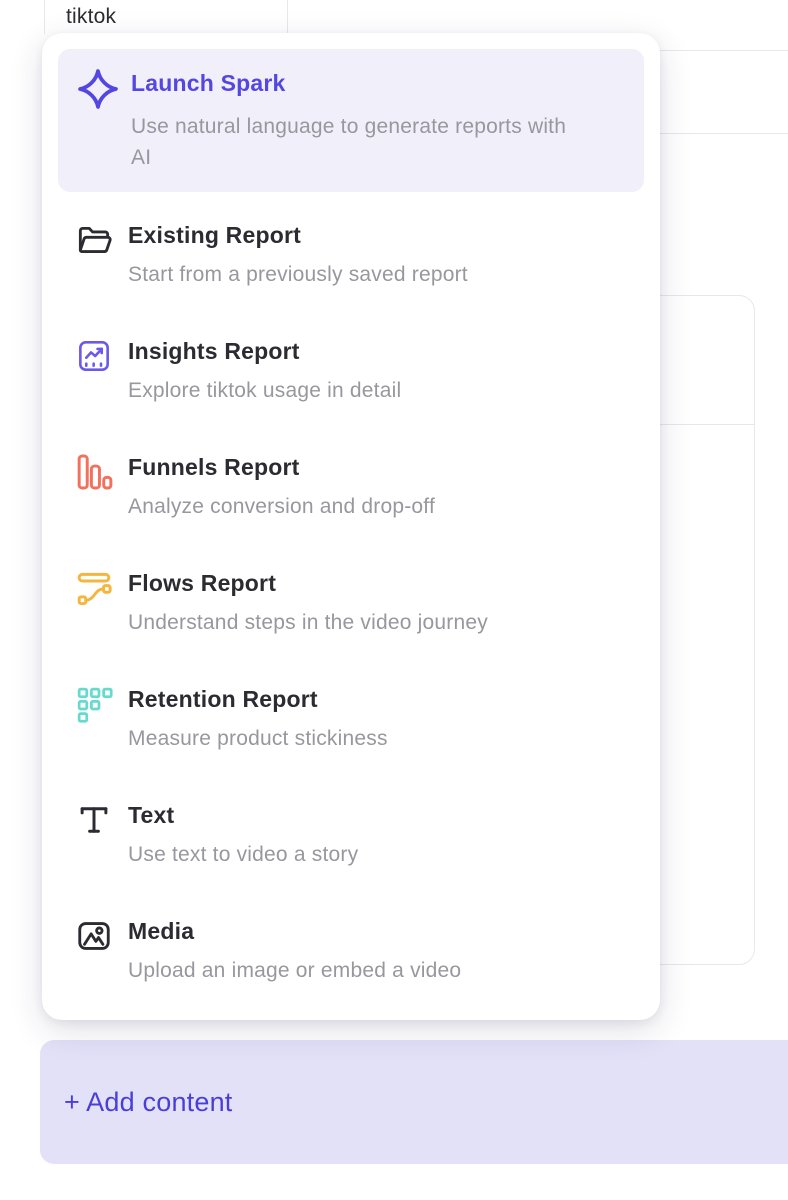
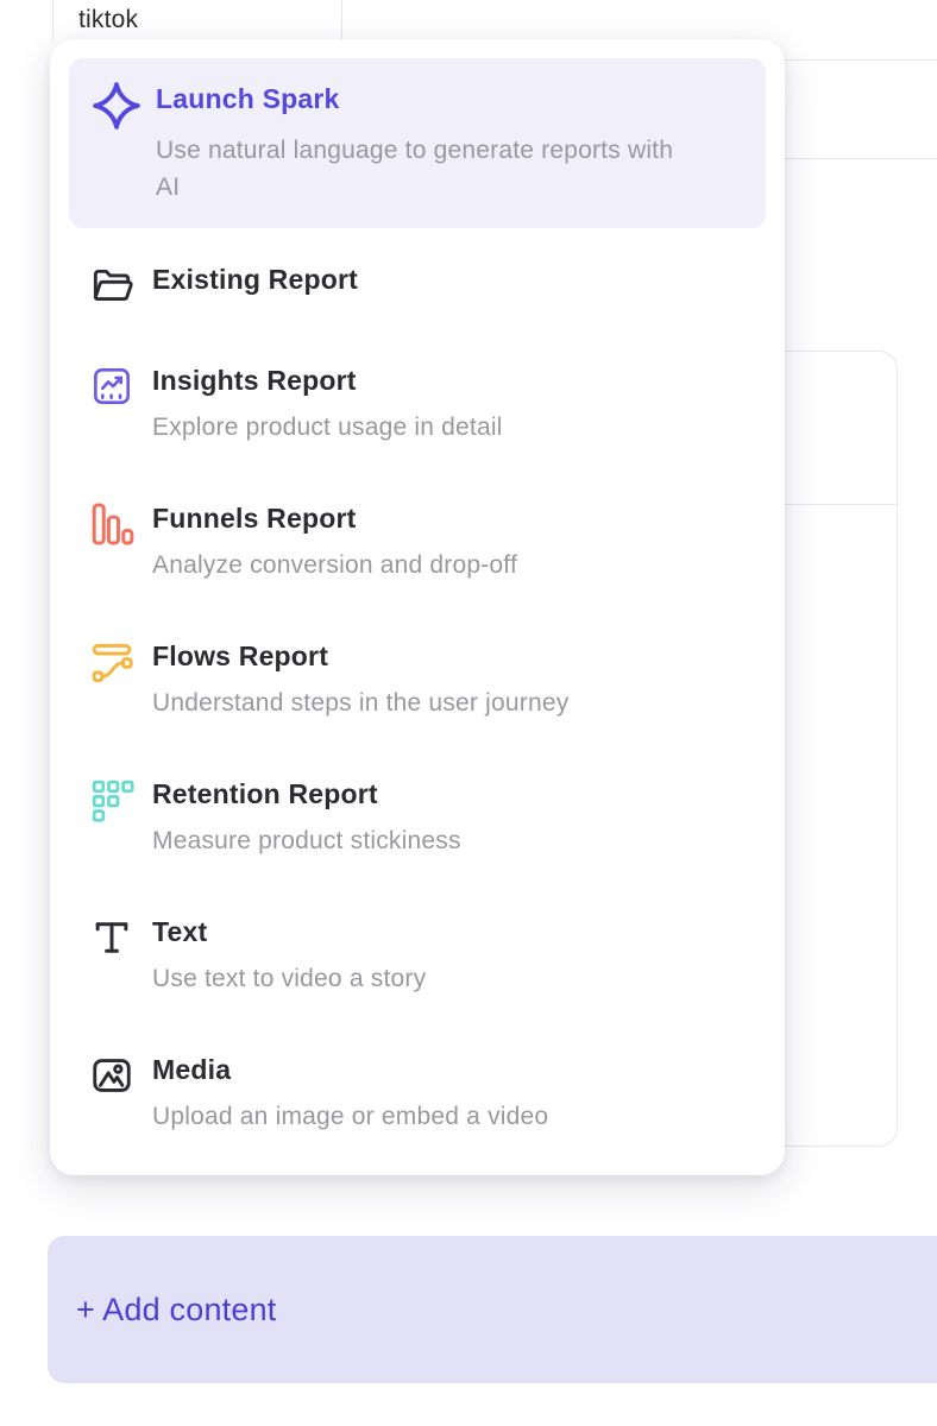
  tiktok
  Launch Spark
  Use natural language to generate reports with
  AI
  Existing Report
- Start from a previously saved report
  Insights Report
- Explore tiktok usage in detail
+ Explore product usage in detail
  Funnels Report
  Analyze conversion and drop-off
  Flows Report
- Understand steps in the video journey
+ Understand steps in the user journey
  Retention Report
  Measure product stickiness
  Text
  Use text to video a story
  Media
  Upload an image or embed a video
  + Add content
